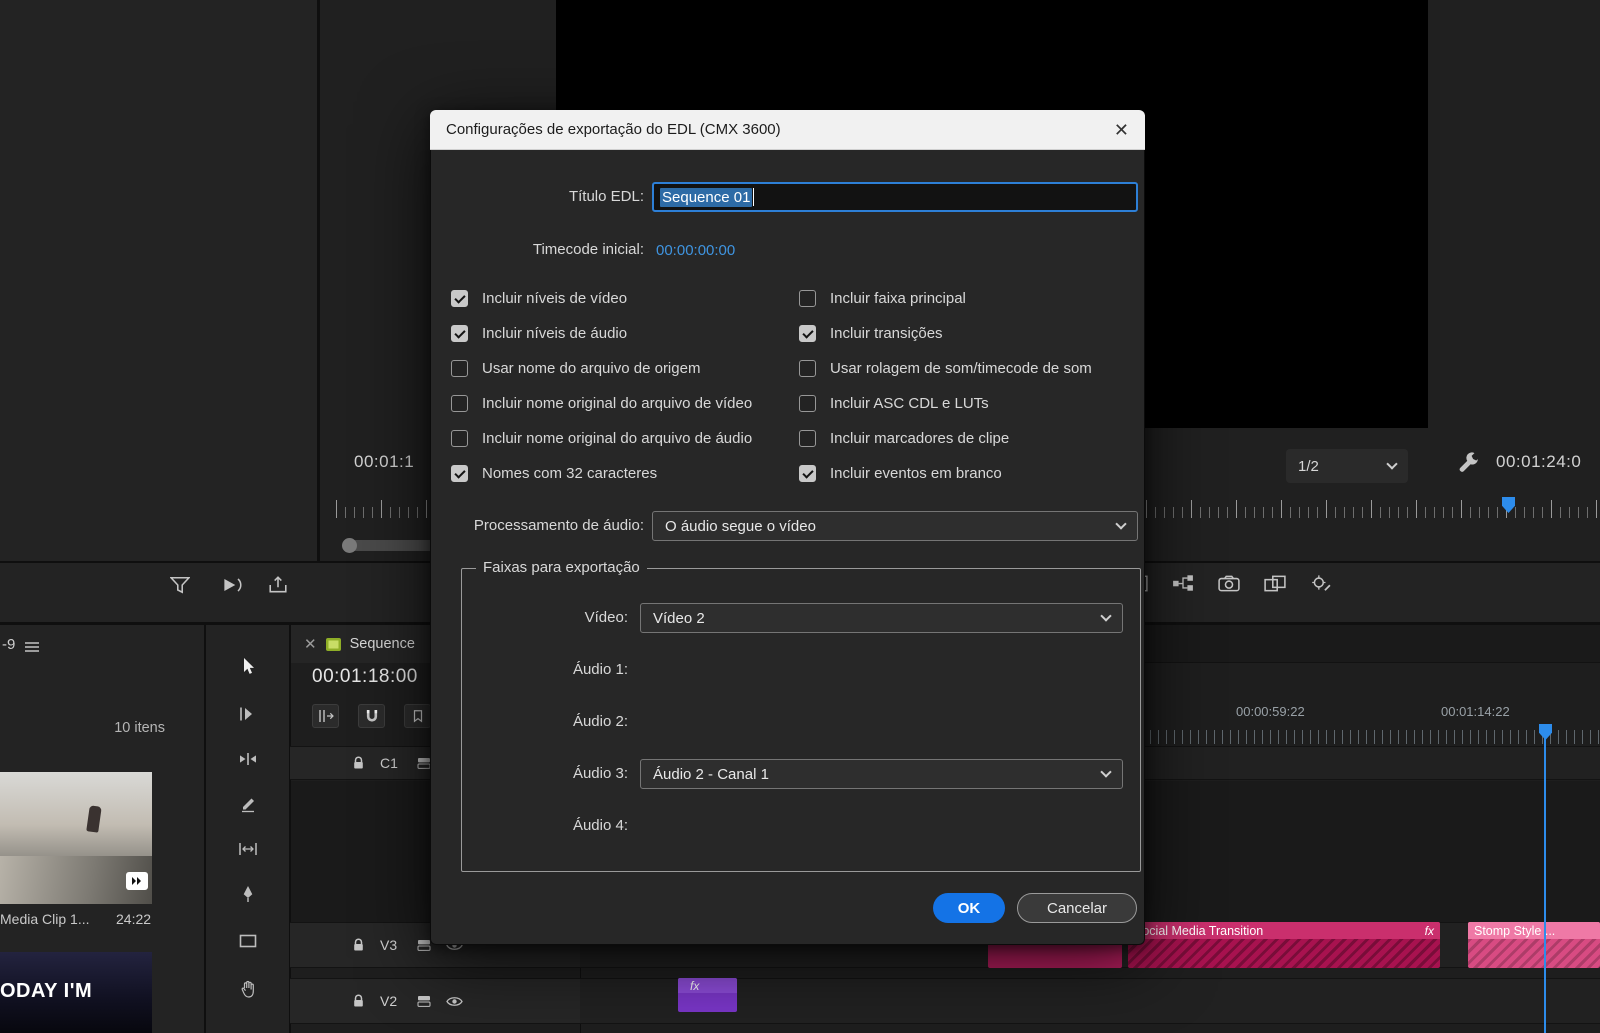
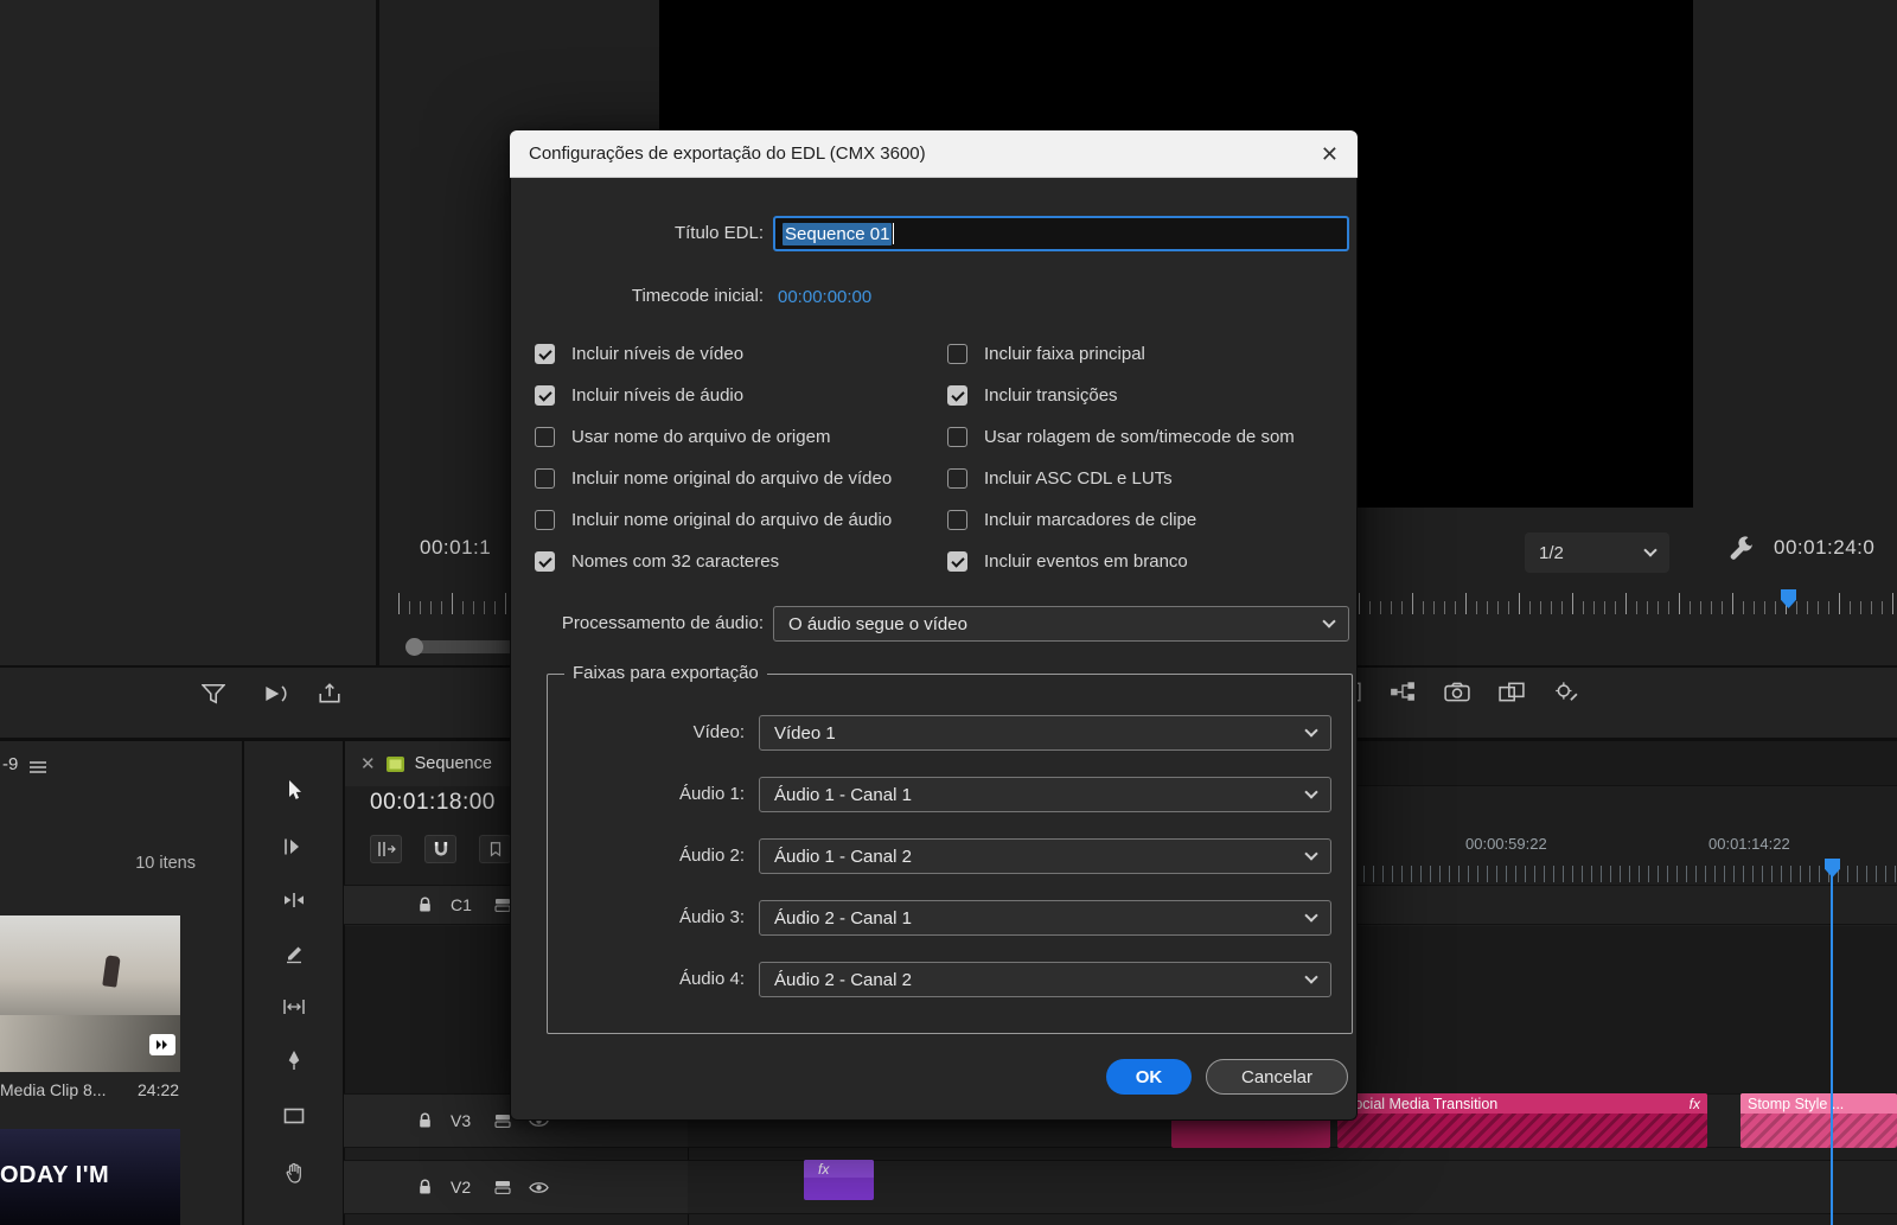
  00:01:1
  1/2
  00:01:24:0
  -9
  10 itens
- Media Clip 1...
+ Media Clip 8...
  24:22
  ODAY I'M
  ✕
  Sequence
  00:01:18:00
  00:00:59:22
  00:01:14:22
  C1
  V3
  ocial Media Transition
  fx
  Stomp Style ...
  V2
  fx
  Configurações de exportação do EDL (CMX 3600)
  ✕
  Título EDL:
  Sequence 01
  Timecode inicial:
  00:00:00:00
  Incluir níveis de vídeo
  Incluir níveis de áudio
  Usar nome do arquivo de origem
  Incluir nome original do arquivo de vídeo
  Incluir nome original do arquivo de áudio
  Nomes com 32 caracteres
  Incluir faixa principal
  Incluir transições
  Usar rolagem de som/timecode de som
  Incluir ASC CDL e LUTs
  Incluir marcadores de clipe
  Incluir eventos em branco
  Processamento de áudio:
  O áudio segue o vídeo
  Faixas para exportação
  Vídeo:
- Vídeo 2
+ Vídeo 1
  Áudio 1:
+ Áudio 1 - Canal 1
  Áudio 2:
+ Áudio 1 - Canal 2
  Áudio 3:
  Áudio 2 - Canal 1
  Áudio 4:
+ Áudio 2 - Canal 2
  OK
  Cancelar
